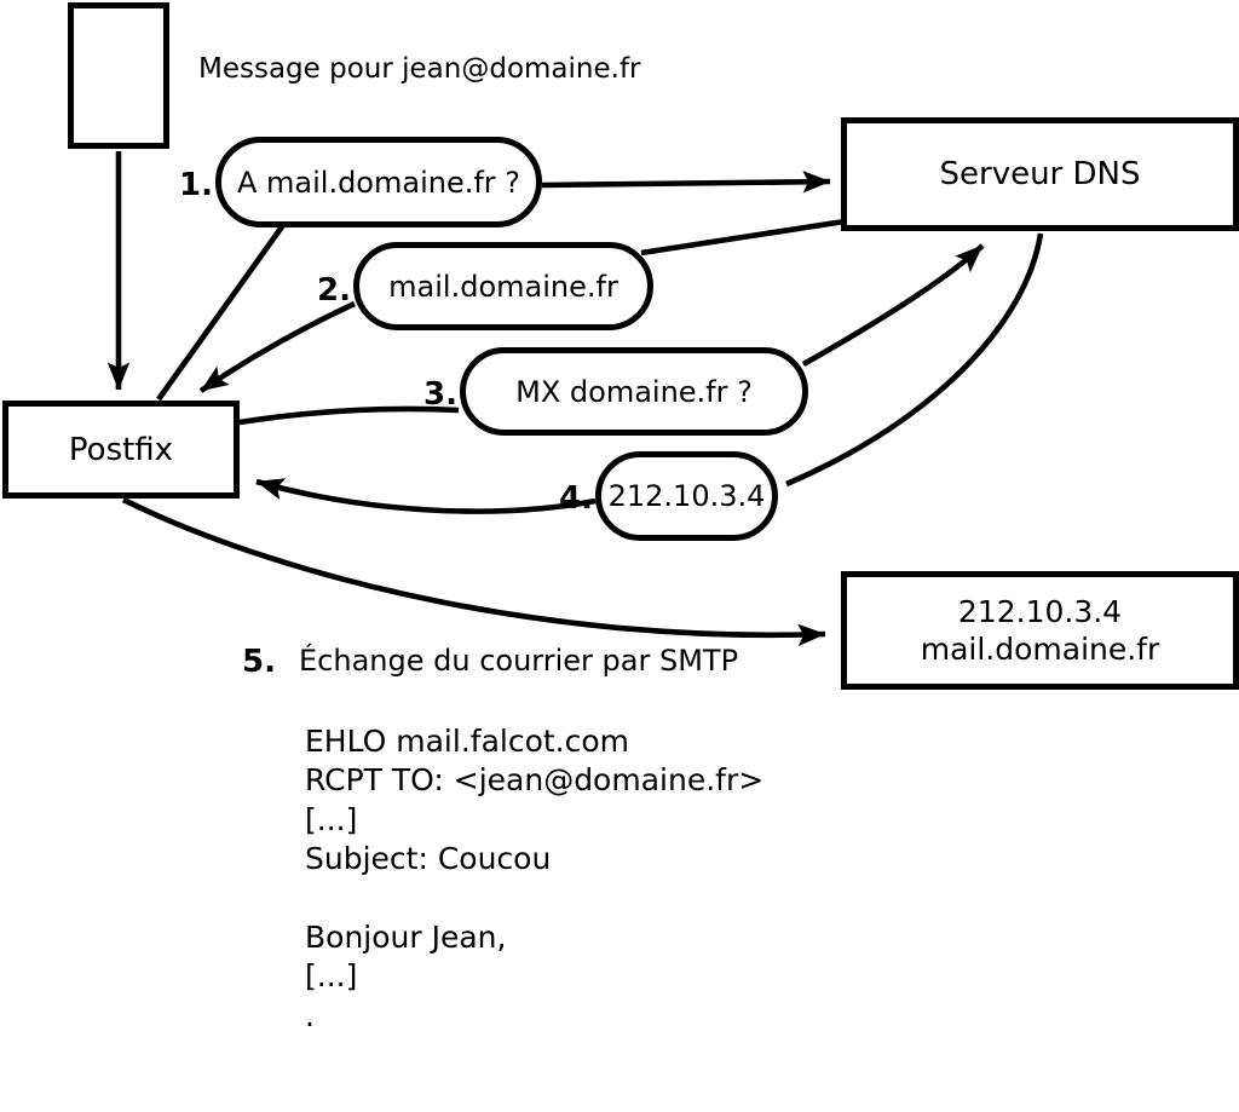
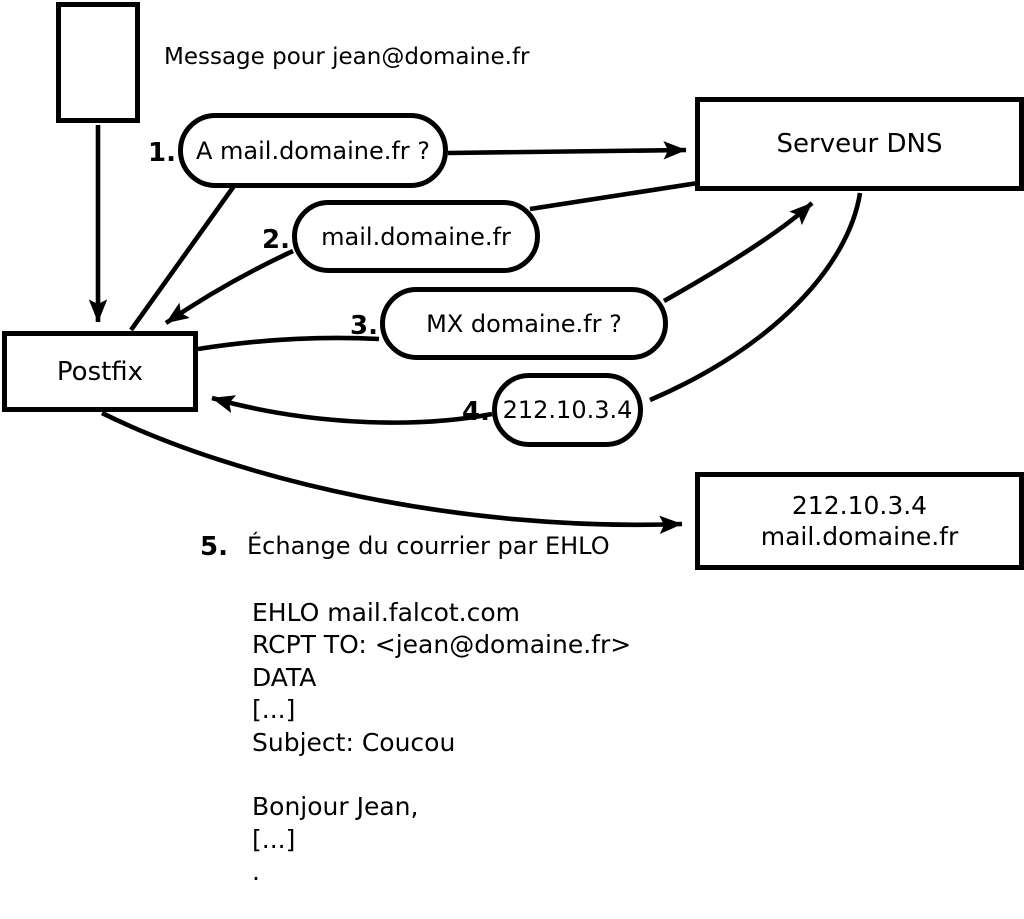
  Message pour jean@domaine.fr
  A mail.domaine.fr ?
  1.
  mail.domaine.fr
  2.
  MX domaine.fr ?
  3.
  212.10.3.4
  4.
  Postfix
  Serveur DNS
  212.10.3.4
  mail.domaine.fr
  5.
- Échange du courrier par SMTP
+ Échange du courrier par EHLO
  EHLO mail.falcot.com
  RCPT TO: <jean@domaine.fr>
+ DATA
  [...]
  Subject: Coucou
  Bonjour Jean,
  [...]
  .
